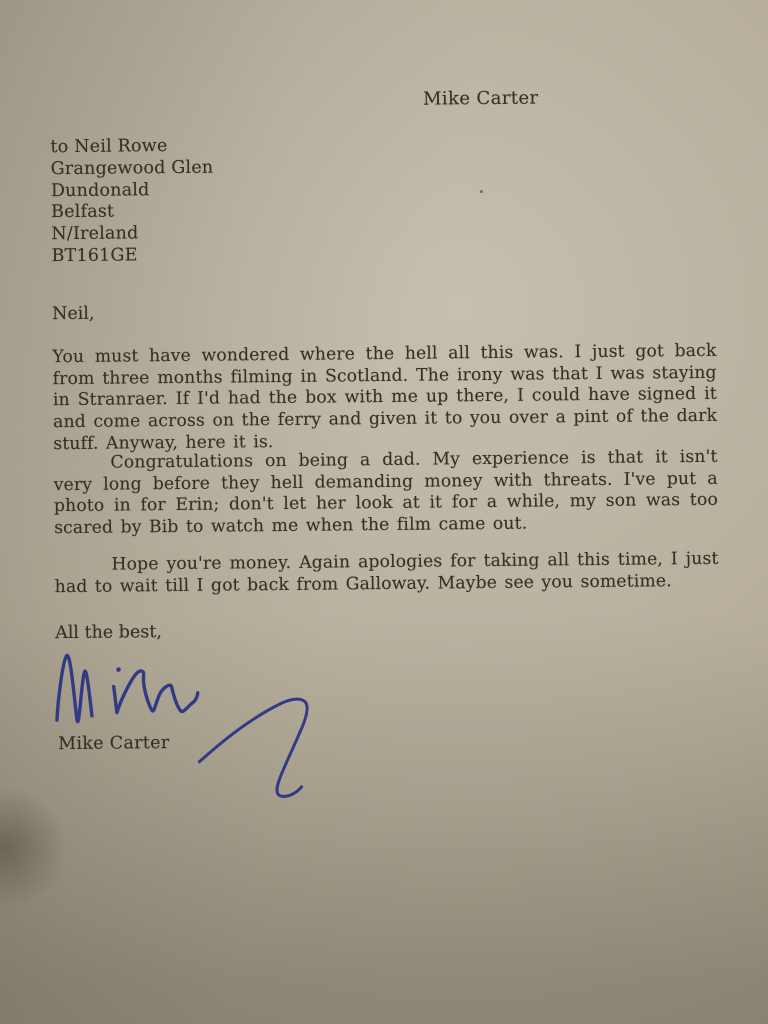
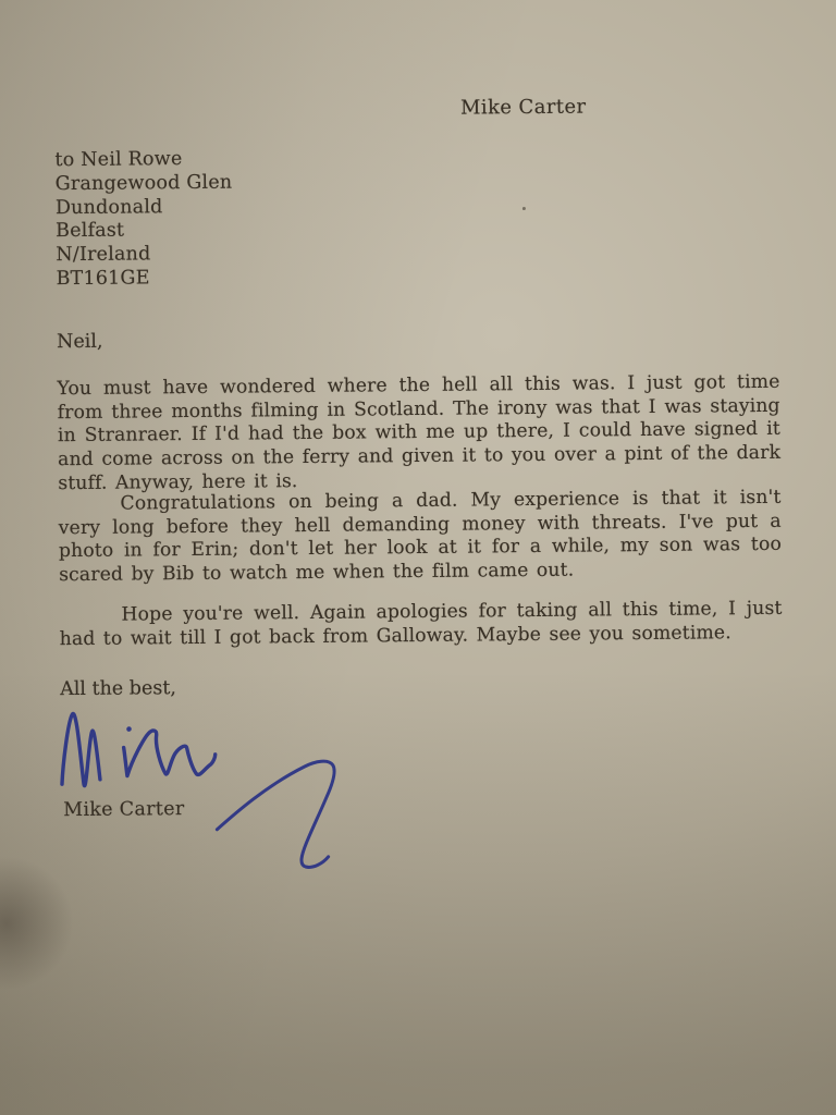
  Mike Carter
  to Neil Rowe
  Grangewood Glen
  Dundonald
  Belfast
  N/Ireland
  BT161GE
  Neil,
- You must have wondered where the hell all this was. I just got back from three months filming in Scotland. The irony was that I was staying in Stranraer. If I'd had the box with me up there, I could have signed it and come across on the ferry and given it to you over a pint of the dark stuff. Anyway, here it is.
+ You must have wondered where the hell all this was. I just got time from three months filming in Scotland. The irony was that I was staying in Stranraer. If I'd had the box with me up there, I could have signed it and come across on the ferry and given it to you over a pint of the dark stuff. Anyway, here it is.
  Congratulations on being a dad. My experience is that it isn't very long before they hell demanding money with threats. I've put a photo in for Erin; don't let her look at it for a while, my son was too scared by Bib to watch me when the film came out.
- Hope you're money. Again apologies for taking all this time, I just had to wait till I got back from Galloway. Maybe see you sometime.
+ Hope you're well. Again apologies for taking all this time, I just had to wait till I got back from Galloway. Maybe see you sometime.
  All the best,
  Mike Carter
